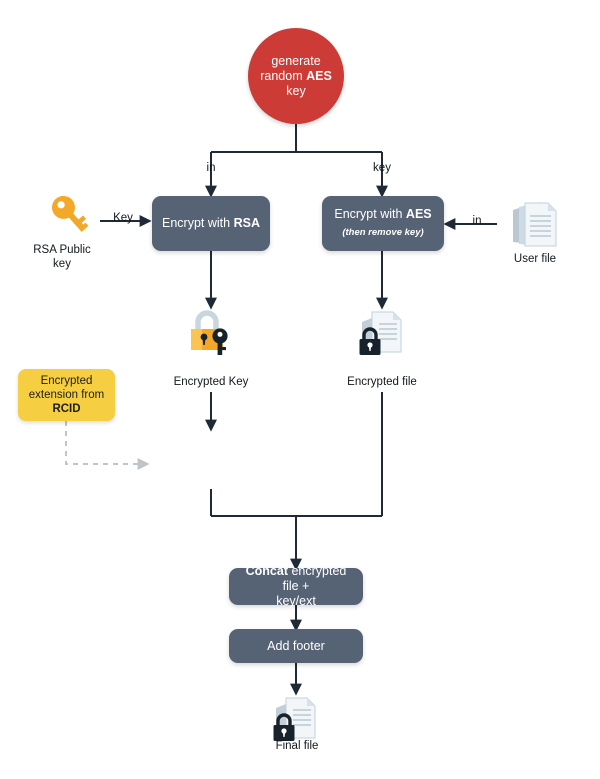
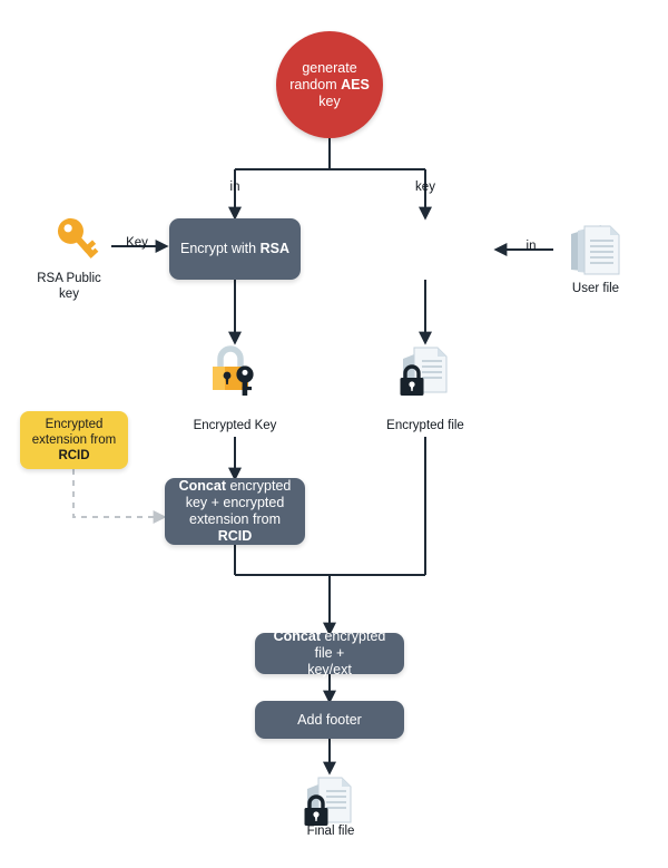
  generate
  random AES
  key
  in
  key
  Encrypt with RSA
- Encrypt with AES
- (then remove key)
  RSA Public
  key
  Key
  User file
  in
  Encrypted Key
  Encrypted file
  Encrypted
  extension from
  RCID
+ Concat encrypted
+ key + encrypted
+ extension from RCID
  Concat encrypted file +
  key/ext
  Add footer
  Final file
